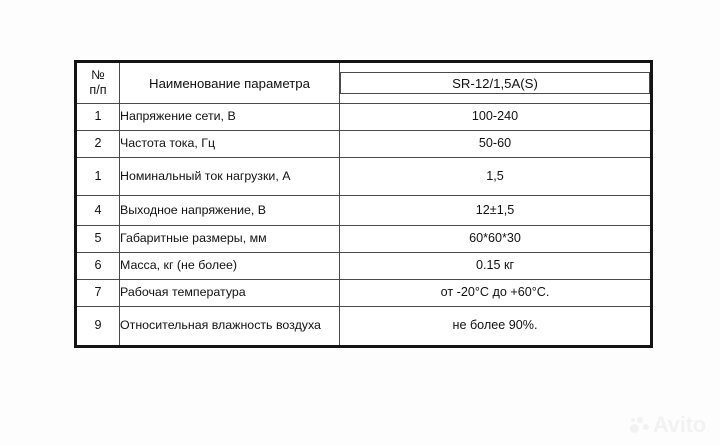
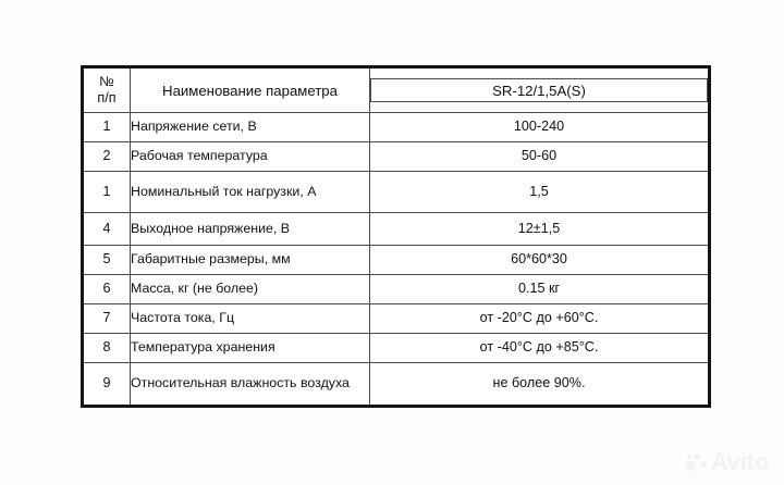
  № п/п	Наименование параметра
  SR-12/1,5A(S)
  1	Напряжение сети, В	100-240
- 2	Частота тока, Гц	50-60
+ 2	Рабочая температура	50-60
  1	Номинальный ток нагрузки, А	1,5
  4	Выходное напряжение, В	12±1,5
  5	Габаритные размеры, мм	60*60*30
  6	Масса, кг (не более)	0.15 кг
- 7	Рабочая температура	от -20°C до +60°C.
+ 7	Частота тока, Гц	от -20°C до +60°C.
+ 8	Температура хранения	от -40°C до +85°C.
  9	Относительная влажность воздуха	не более 90%.
